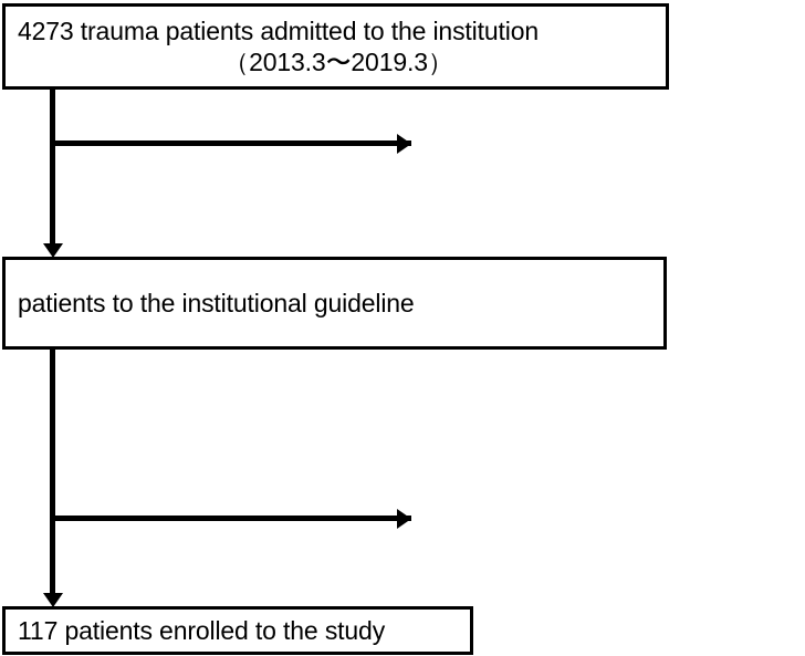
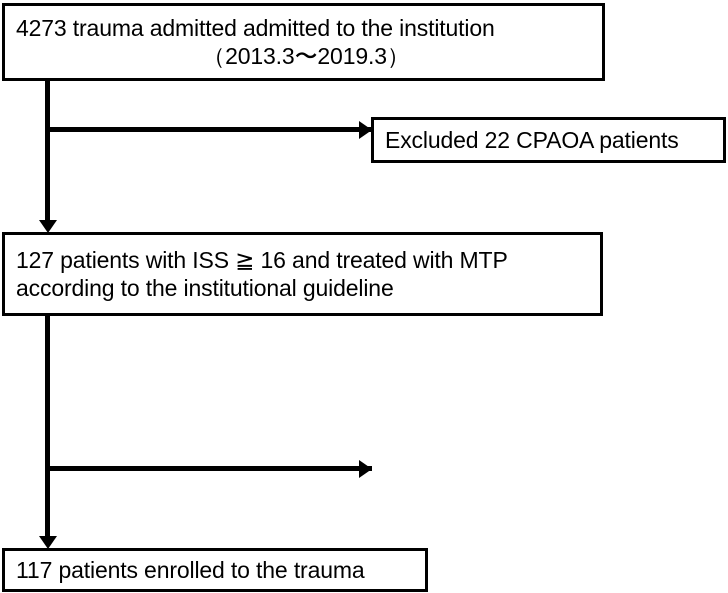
- 4273 trauma patients admitted to the institution
+ 4273 trauma admitted admitted to the institution
  （2013.3〜2019.3）
+ Excluded 22 CPAOA patients
+ 127 patients with ISS ≧ 16 and treated with MTP
- patients to the institutional guideline
+ according to the institutional guideline
- 117 patients enrolled to the study
+ 117 patients enrolled to the trauma
